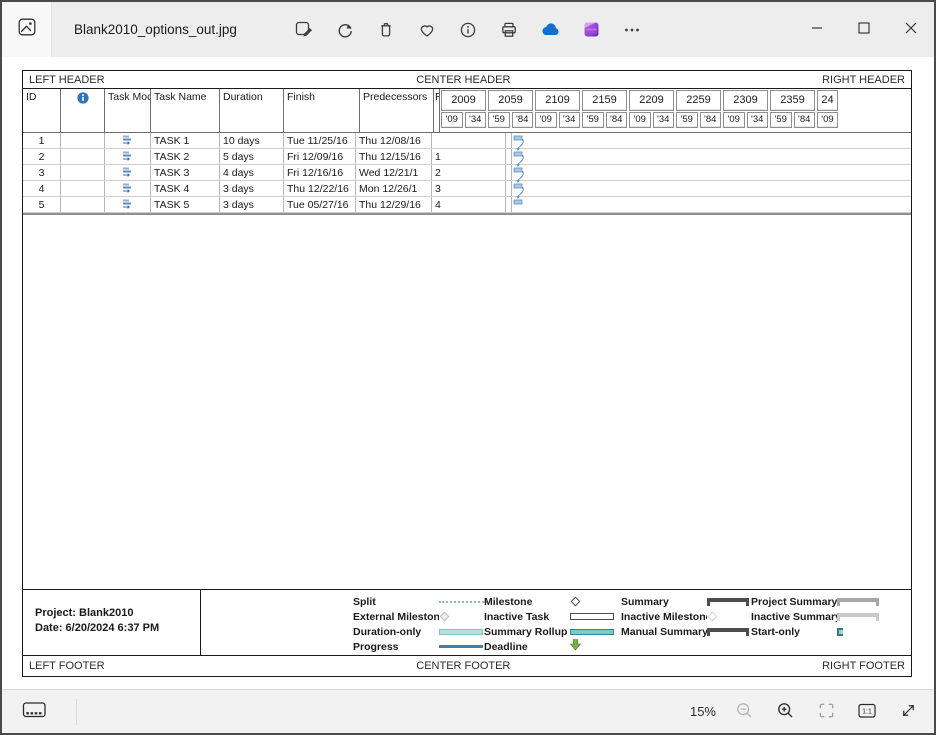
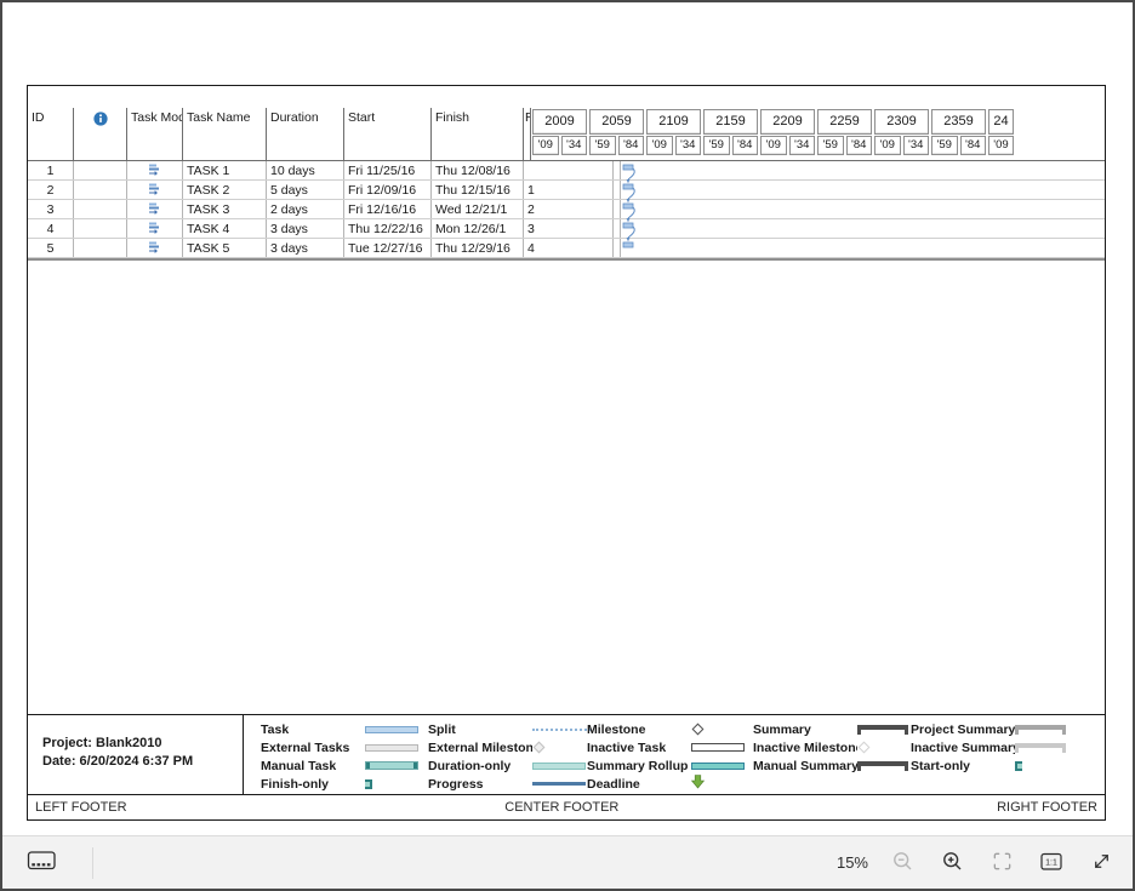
- Blank2010_options_out.jpg
- LEFT HEADER
- CENTER HEADER
- RIGHT HEADER
  ID
  Task Mod
  Task Name
  Duration
+ Start
  Finish
- Predecessors
  R
  2009
  '09
  '34
  2059
  '59
  '84
  2109
  '09
  '34
  2159
  '59
  '84
  2209
  '09
  '34
  2259
  '59
  '84
  2309
  '09
  '34
  2359
  '59
  '84
  24
  '09
  1
  TASK 1
  10 days
- Tue 11/25/16
+ Fri 11/25/16
  Thu 12/08/16
  2
  TASK 2
  5 days
  Fri 12/09/16
  Thu 12/15/16
  1
  3
  TASK 3
- 4 days
+ 2 days
  Fri 12/16/16
  Wed 12/21/1
  2
  4
  TASK 4
  3 days
  Thu 12/22/16
  Mon 12/26/1
  3
  5
  TASK 5
  3 days
- Tue 05/27/16
+ Tue 12/27/16
  Thu 12/29/16
  4
  Project: Blank2010
  Date: 6/20/2024 6:37 PM
+ Task
+ External Tasks
+ Manual Task
+ Finish-only
  Split
  External Mileston
  Duration-only
  Progress
  Milestone
  Inactive Task
  Summary Rollup
  Deadline
  Summary
  Inactive Mileston
  Manual Summary
  Project Summary
  Inactive Summar
  Start-only
  LEFT FOOTER
  CENTER FOOTER
  RIGHT FOOTER
  15%
